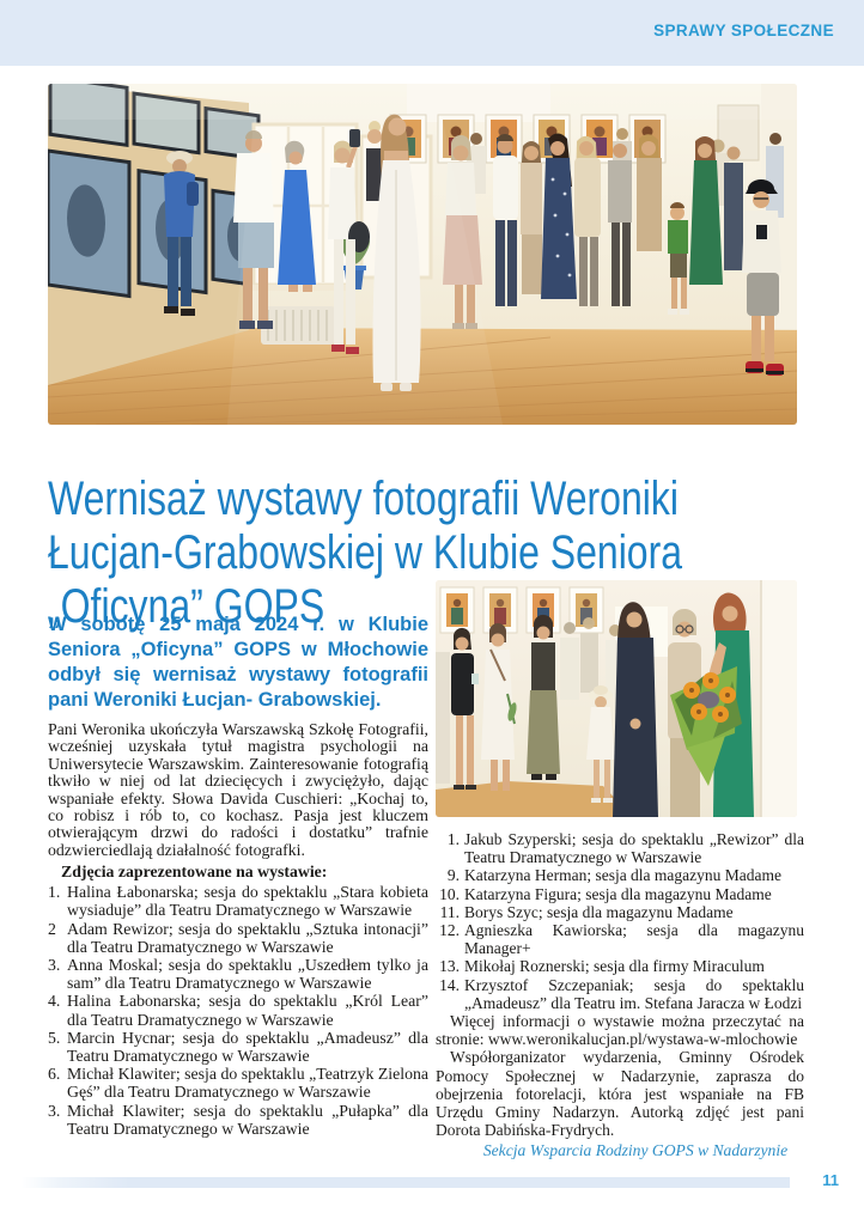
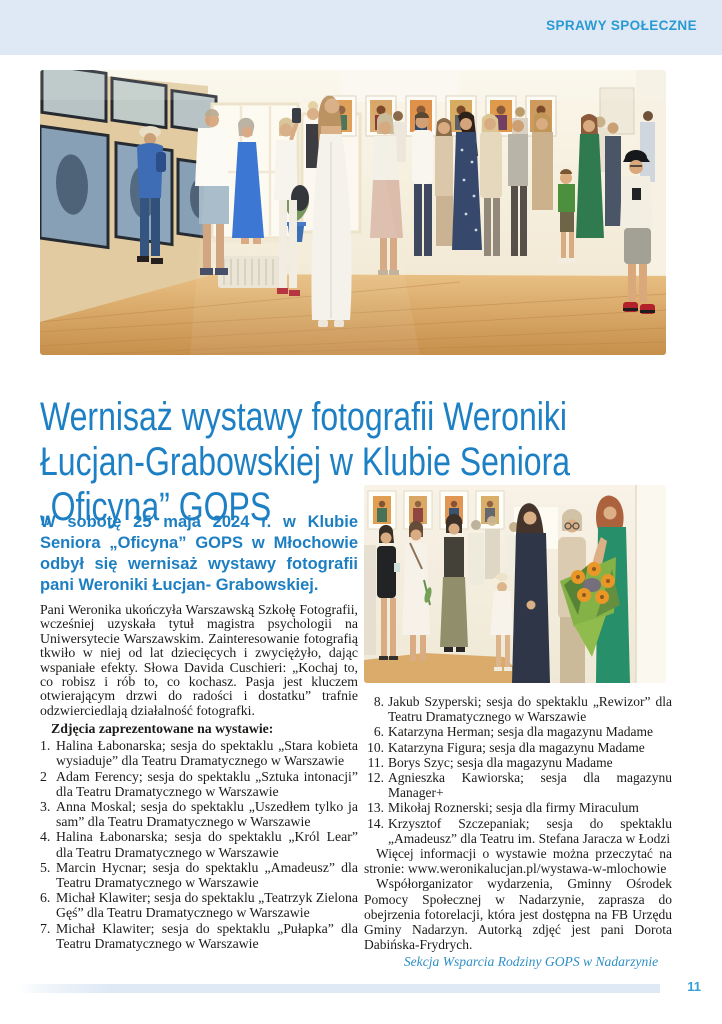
  SPRAWY SPOŁECZNE
  Wernisaż wystawy fotografii Weroniki
  Łucjan-Grabowskiej w Klubie Seniora
  „Oficyna” GOPS
  W sobotę 25 maja 2024 r. w Klubie Seniora „Oficyna” GOPS w Młochowie odbył się wernisaż wystawy fotografii pani Weroniki Łucjan- Grabowskiej.
  Pani Weronika ukończyła Warszawską Szkołę Fotografii, wcześniej uzyskała tytuł magistra psychologii na Uniwersytecie Warszawskim. Zainteresowanie fotografią tkwiło w niej od lat dziecięcych i zwyciężyło, dając wspaniałe efekty. Słowa Davida Cuschieri: „Kochaj to, co robisz i rób to, co kochasz. Pasja jest kluczem otwierającym drzwi do radości i dostatku” trafnie odzwierciedlają działalność fotografki.
  Zdjęcia zaprezentowane na wystawie:
  1. Halina Łabonarska; sesja do spektaklu „Stara kobieta wysiaduje” dla Teatru Dramatycznego w Warszawie
- 2 Adam Rewizor; sesja do spektaklu „Sztuka intonacji” dla Teatru Dramatycznego w Warszawie
+ 2 Adam Ferency; sesja do spektaklu „Sztuka intonacji” dla Teatru Dramatycznego w Warszawie
  3. Anna Moskal; sesja do spektaklu „Uszedłem tylko ja sam” dla Teatru Dramatycznego w Warszawie
  4. Halina Łabonarska; sesja do spektaklu „Król Lear” dla Teatru Dramatycznego w Warszawie
  5. Marcin Hycnar; sesja do spektaklu „Amadeusz” dla Teatru Dramatycznego w Warszawie
  6. Michał Klawiter; sesja do spektaklu „Teatrzyk Zielona Gęś” dla Teatru Dramatycznego w Warszawie
- 3. Michał Klawiter; sesja do spektaklu „Pułapka” dla Teatru Dramatycznego w Warszawie
+ 7. Michał Klawiter; sesja do spektaklu „Pułapka” dla Teatru Dramatycznego w Warszawie
- 1. Jakub Szyperski; sesja do spektaklu „Rewizor” dla Teatru Dramatycznego w Warszawie
+ 8. Jakub Szyperski; sesja do spektaklu „Rewizor” dla Teatru Dramatycznego w Warszawie
- 9. Katarzyna Herman; sesja dla magazynu Madame
+ 6. Katarzyna Herman; sesja dla magazynu Madame
  10. Katarzyna Figura; sesja dla magazynu Madame
  11. Borys Szyc; sesja dla magazynu Madame
  12. Agnieszka Kawiorska; sesja dla magazynu Manager+
  13. Mikołaj Roznerski; sesja dla firmy Miraculum
  14. Krzysztof Szczepaniak; sesja do spektaklu „Amadeusz” dla Teatru im. Stefana Jaracza w Łodzi
  Więcej informacji o wystawie można przeczytać na stronie: www.weronikalucjan.pl/wystawa-w-mlochowie
- Współorganizator wydarzenia, Gminny Ośrodek Pomocy Społecznej w Nadarzynie, zaprasza do obejrzenia fotorelacji, która jest wspaniałe na FB Urzędu Gminy Nadarzyn. Autorką zdjęć jest pani Dorota Dabińska-Frydrych.
+ Współorganizator wydarzenia, Gminny Ośrodek Pomocy Społecznej w Nadarzynie, zaprasza do obejrzenia fotorelacji, która jest dostępna na FB Urzędu Gminy Nadarzyn. Autorką zdjęć jest pani Dorota Dabińska-Frydrych.
  Sekcja Wsparcia Rodziny GOPS w Nadarzynie
  11
